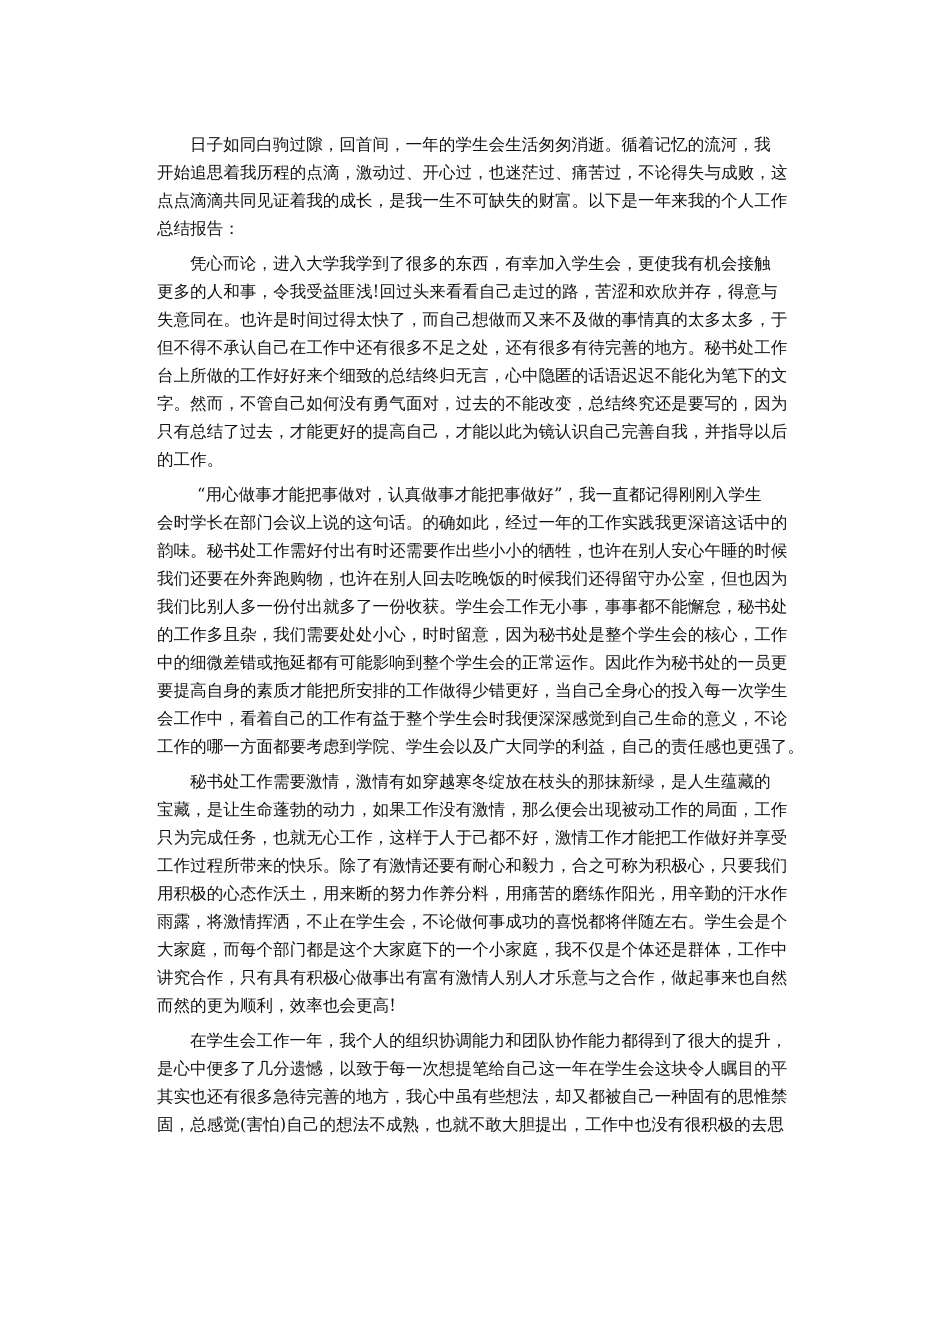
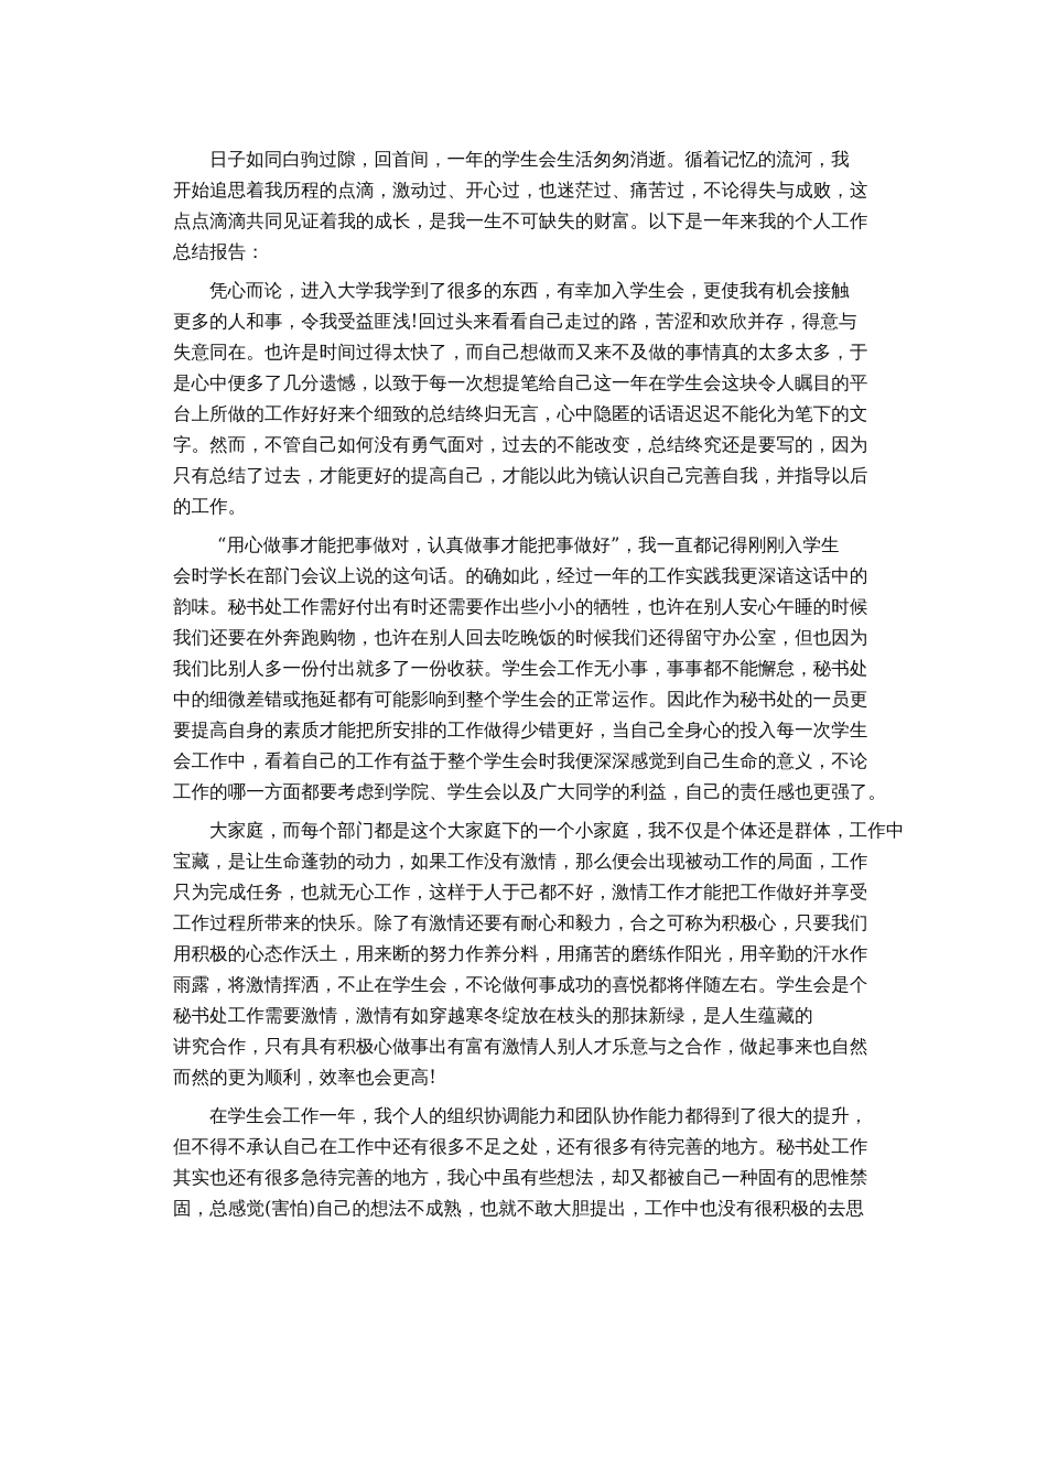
  日子如同白驹过隙，回首间，一年的学生会生活匆匆消逝。循着记忆的流河，我
  开始追思着我历程的点滴，激动过、开心过，也迷茫过、痛苦过，不论得失与成败，这
  点点滴滴共同见证着我的成长，是我一生不可缺失的财富。以下是一年来我的个人工作
  总结报告：
  凭心而论，进入大学我学到了很多的东西，有幸加入学生会，更使我有机会接触
  更多的人和事，令我受益匪浅!回过头来看看自己走过的路，苦涩和欢欣并存，得意与
  失意同在。也许是时间过得太快了，而自己想做而又来不及做的事情真的太多太多，于
- 但不得不承认自己在工作中还有很多不足之处，还有很多有待完善的地方。秘书处工作
+ 是心中便多了几分遗憾，以致于每一次想提笔给自己这一年在学生会这块令人瞩目的平
  台上所做的工作好好来个细致的总结终归无言，心中隐匿的话语迟迟不能化为笔下的文
  字。然而，不管自己如何没有勇气面对，过去的不能改变，总结终究还是要写的，因为
  只有总结了过去，才能更好的提高自己，才能以此为镜认识自己完善自我，并指导以后
  的工作。
  “用心做事才能把事做对，认真做事才能把事做好”，我一直都记得刚刚入学生
  会时学长在部门会议上说的这句话。的确如此，经过一年的工作实践我更深谙这话中的
  韵味。秘书处工作需好付出有时还需要作出些小小的牺牲，也许在别人安心午睡的时候
  我们还要在外奔跑购物，也许在别人回去吃晚饭的时候我们还得留守办公室，但也因为
  我们比别人多一份付出就多了一份收获。学生会工作无小事，事事都不能懈怠，秘书处
- 的工作多且杂，我们需要处处小心，时时留意，因为秘书处是整个学生会的核心，工作
  中的细微差错或拖延都有可能影响到整个学生会的正常运作。因此作为秘书处的一员更
  要提高自身的素质才能把所安排的工作做得少错更好，当自己全身心的投入每一次学生
  会工作中，看着自己的工作有益于整个学生会时我便深深感觉到自己生命的意义，不论
  工作的哪一方面都要考虑到学院、学生会以及广大同学的利益，自己的责任感也更强了。
- 秘书处工作需要激情，激情有如穿越寒冬绽放在枝头的那抹新绿，是人生蕴藏的
+ 大家庭，而每个部门都是这个大家庭下的一个小家庭，我不仅是个体还是群体，工作中
  宝藏，是让生命蓬勃的动力，如果工作没有激情，那么便会出现被动工作的局面，工作
  只为完成任务，也就无心工作，这样于人于己都不好，激情工作才能把工作做好并享受
  工作过程所带来的快乐。除了有激情还要有耐心和毅力，合之可称为积极心，只要我们
  用积极的心态作沃土，用来断的努力作养分料，用痛苦的磨练作阳光，用辛勤的汗水作
  雨露，将激情挥洒，不止在学生会，不论做何事成功的喜悦都将伴随左右。学生会是个
- 大家庭，而每个部门都是这个大家庭下的一个小家庭，我不仅是个体还是群体，工作中
+ 秘书处工作需要激情，激情有如穿越寒冬绽放在枝头的那抹新绿，是人生蕴藏的
  讲究合作，只有具有积极心做事出有富有激情人别人才乐意与之合作，做起事来也自然
  而然的更为顺利，效率也会更高!
  在学生会工作一年，我个人的组织协调能力和团队协作能力都得到了很大的提升，
- 是心中便多了几分遗憾，以致于每一次想提笔给自己这一年在学生会这块令人瞩目的平
+ 但不得不承认自己在工作中还有很多不足之处，还有很多有待完善的地方。秘书处工作
  其实也还有很多急待完善的地方，我心中虽有些想法，却又都被自己一种固有的思惟禁
  固，总感觉(害怕)自己的想法不成熟，也就不敢大胆提出，工作中也没有很积极的去思
